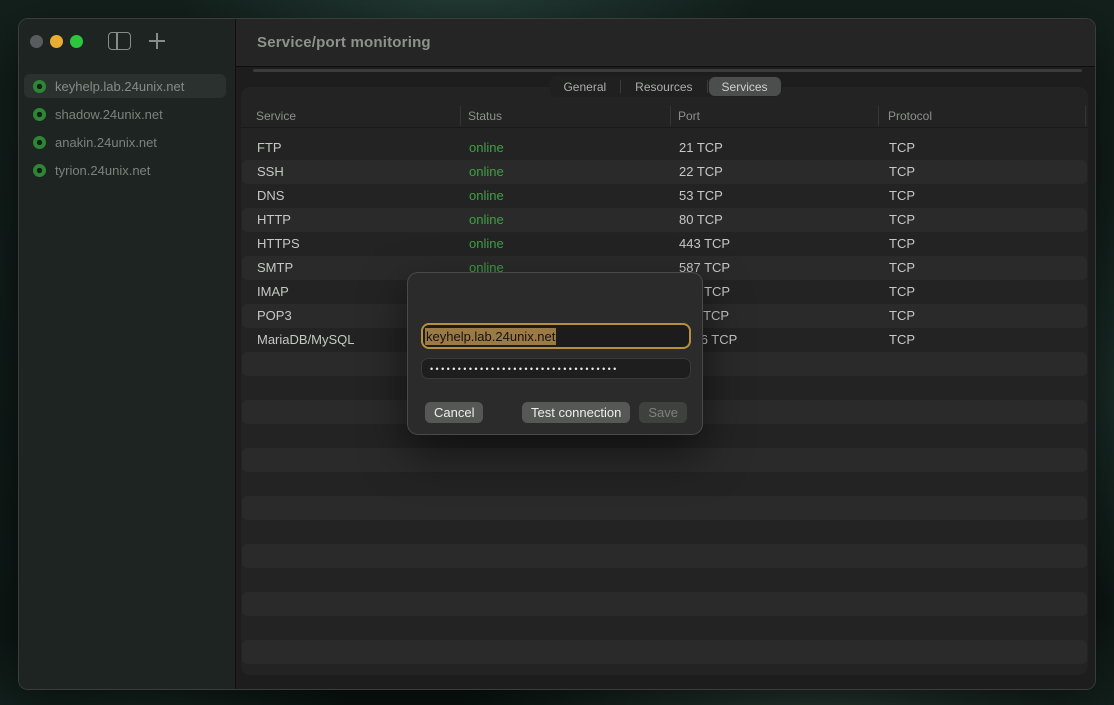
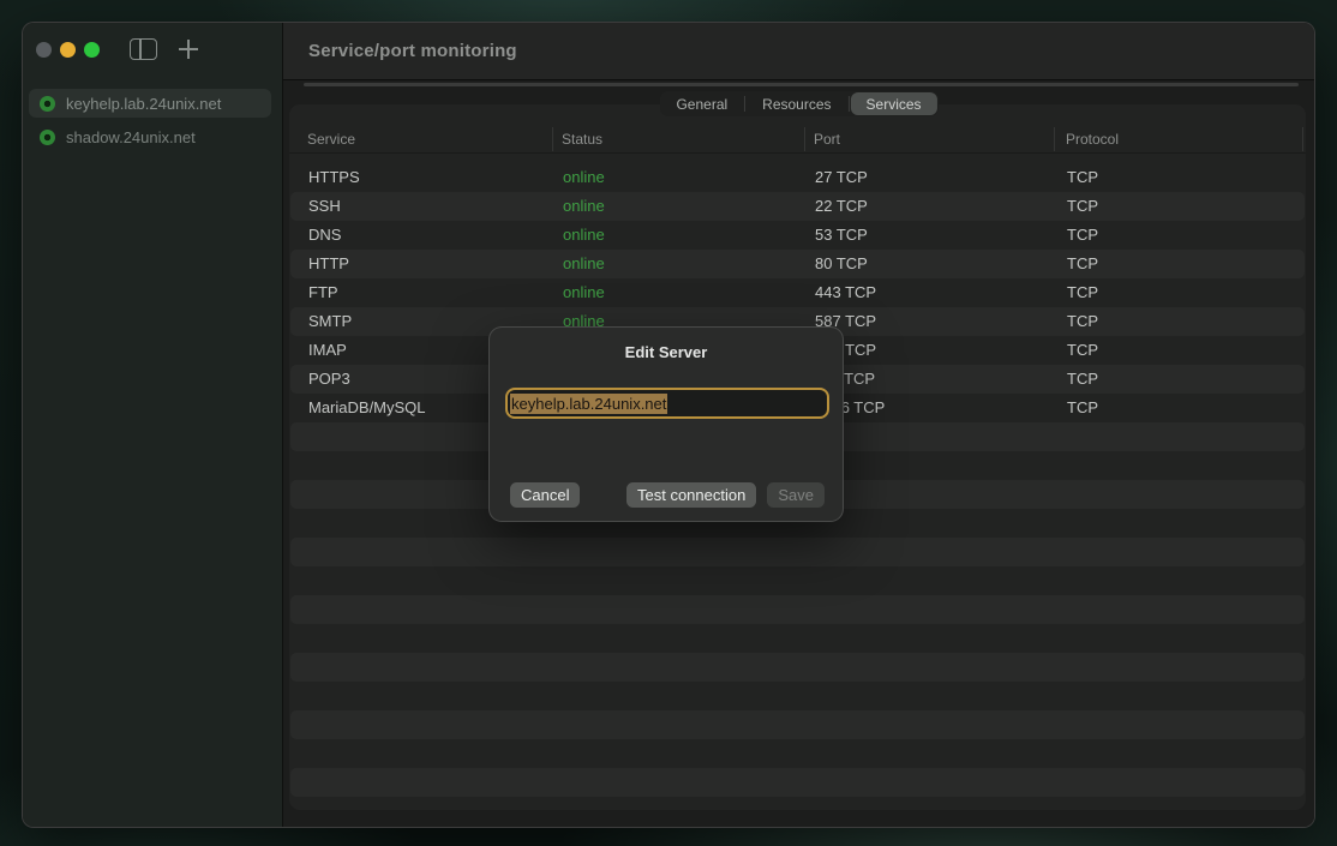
  keyhelp.lab.24unix.net
  shadow.24unix.net
- anakin.24unix.net
- tyrion.24unix.net
  Service/port monitoring
  General
  Resources
  Services
  Service
  Status
  Port
  Protocol
- FTP
+ HTTPS
  online
- 21 TCP
+ 27 TCP
  TCP
  SSH
  online
  22 TCP
  TCP
  DNS
  online
  53 TCP
  TCP
  HTTP
  online
  80 TCP
  TCP
- HTTPS
+ FTP
  online
  443 TCP
  TCP
  SMTP
  online
  587 TCP
  TCP
  IMAP
  TCP
  POP3
  TCP
  MariaDB/MySQL
  TCP
+ Edit Server
  keyhelp.lab.24unix.net
- ••••••••••••••••••••••••••••••••••
  Cancel
  Test connection
  Save
